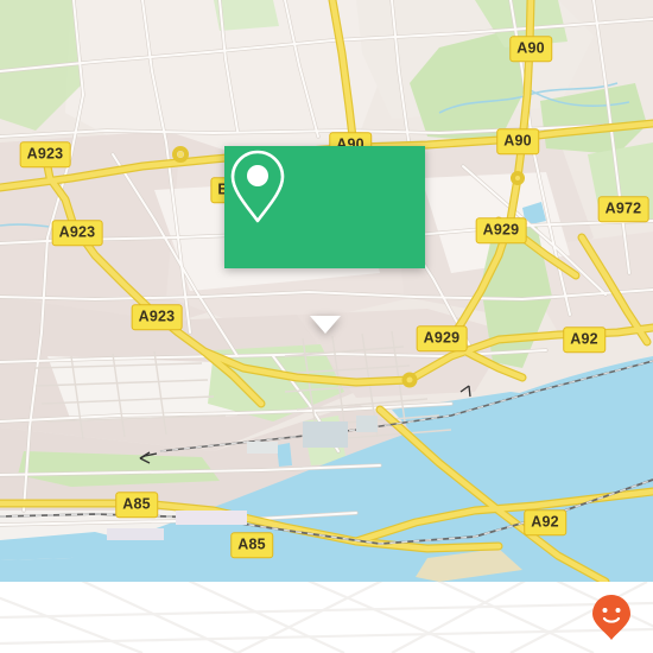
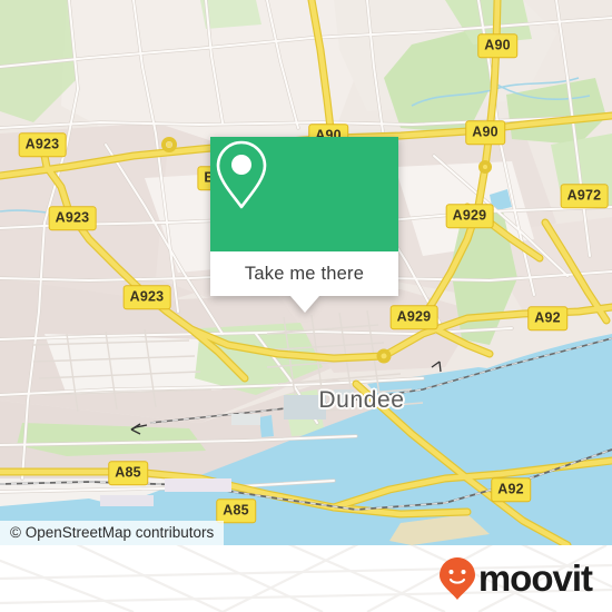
  A923
  A923
  A923
  B
  A90
  A90
  A90
  A972
  A929
  A929
  A92
  A92
  A85
  A85
+ Dundee
+ Take me there
+ © OpenStreetMap contributors
+ moovit
